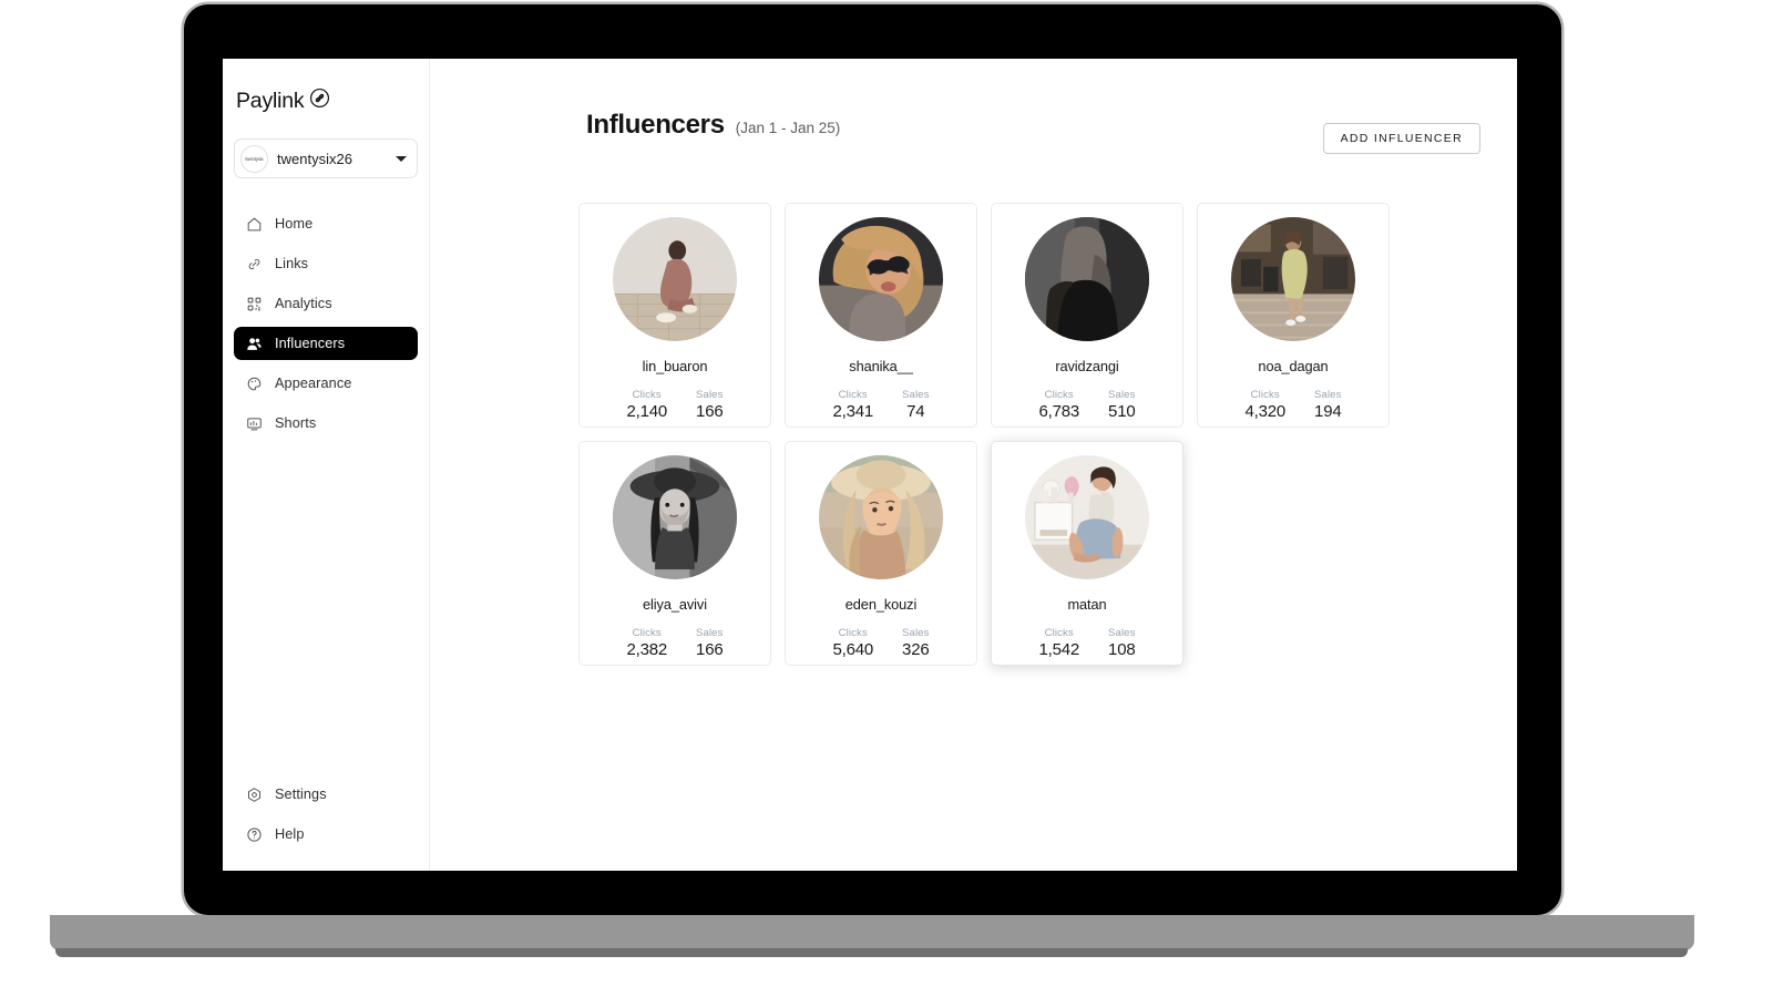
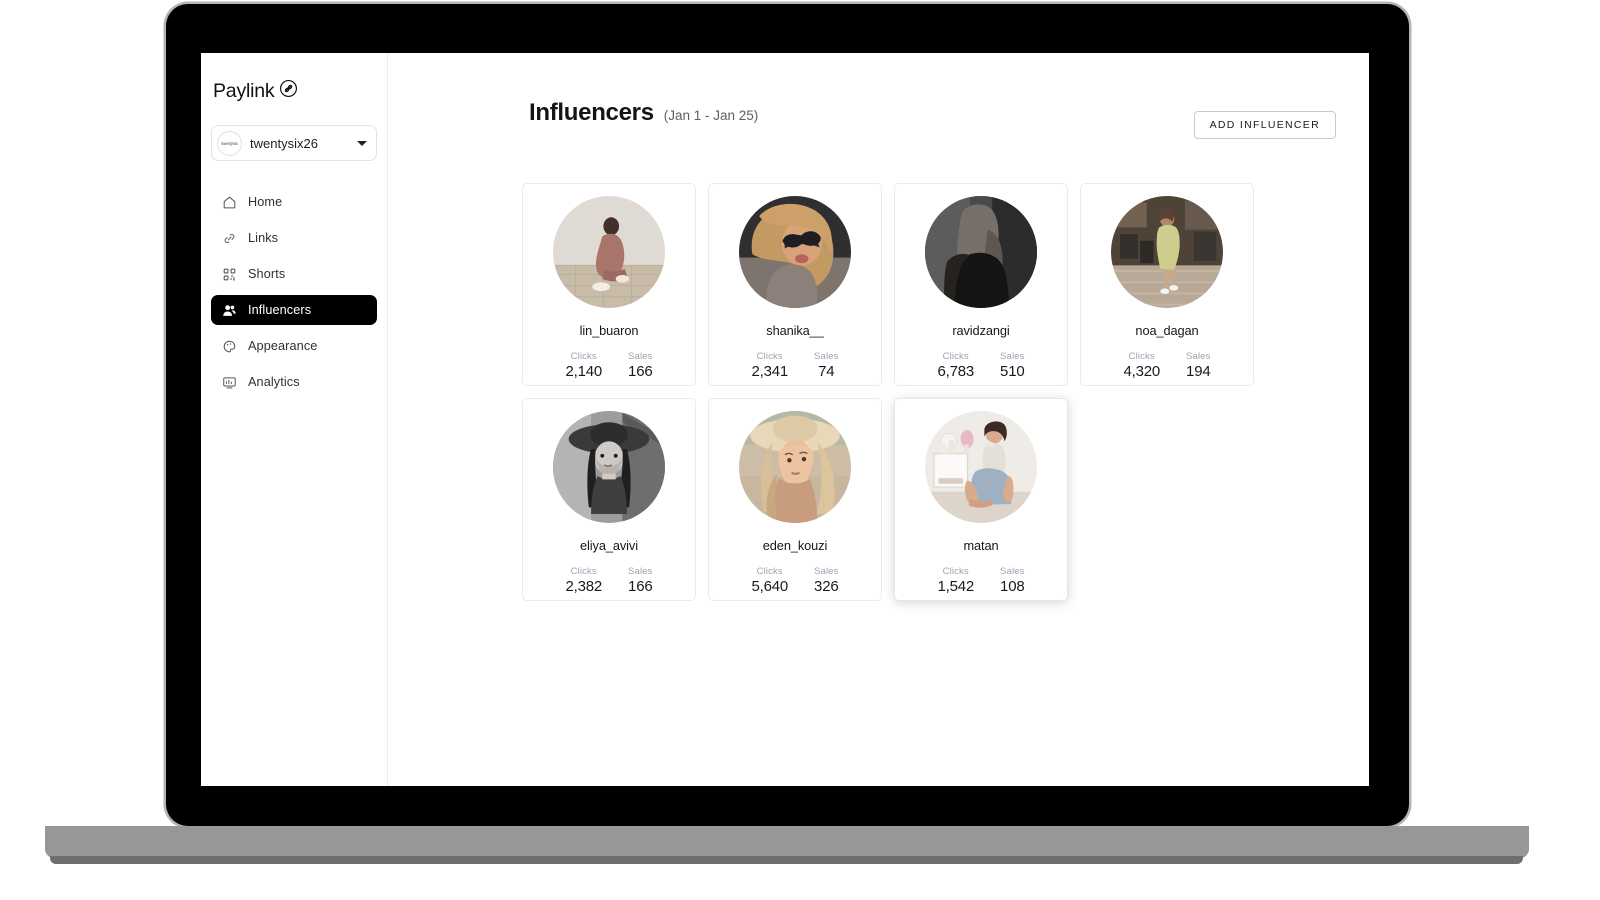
  Paylink
  twentysix26
  Home
  Links
- Analytics
+ Shorts
  Influencers
  Appearance
- Shorts
+ Analytics
- Settings
- Help
  Influencers
  (Jan 1 - Jan 25)
  ADD INFLUENCER
  lin_buaron
  Clicks
  2,140
  Sales
  166
  shanika__
  Clicks
  2,341
  Sales
  74
  ravidzangi
  Clicks
  6,783
  Sales
  510
  noa_dagan
  Clicks
  4,320
  Sales
  194
  eliya_avivi
  Clicks
  2,382
  Sales
  166
  eden_kouzi
  Clicks
  5,640
  Sales
  326
  matan
  Clicks
  1,542
  Sales
  108
